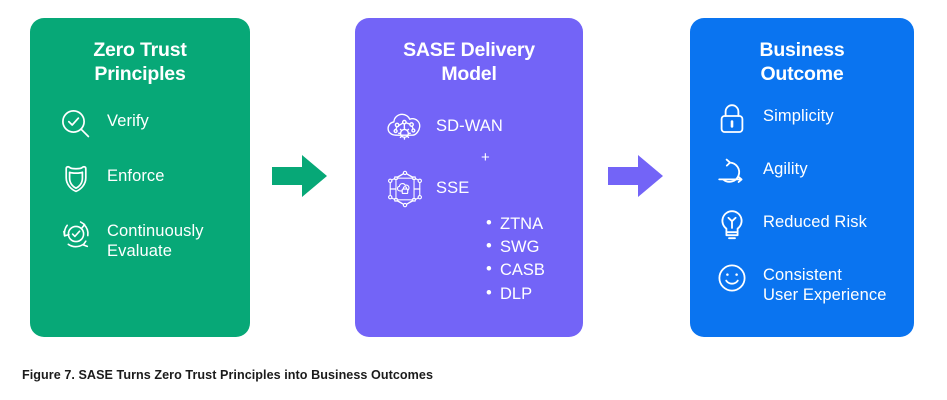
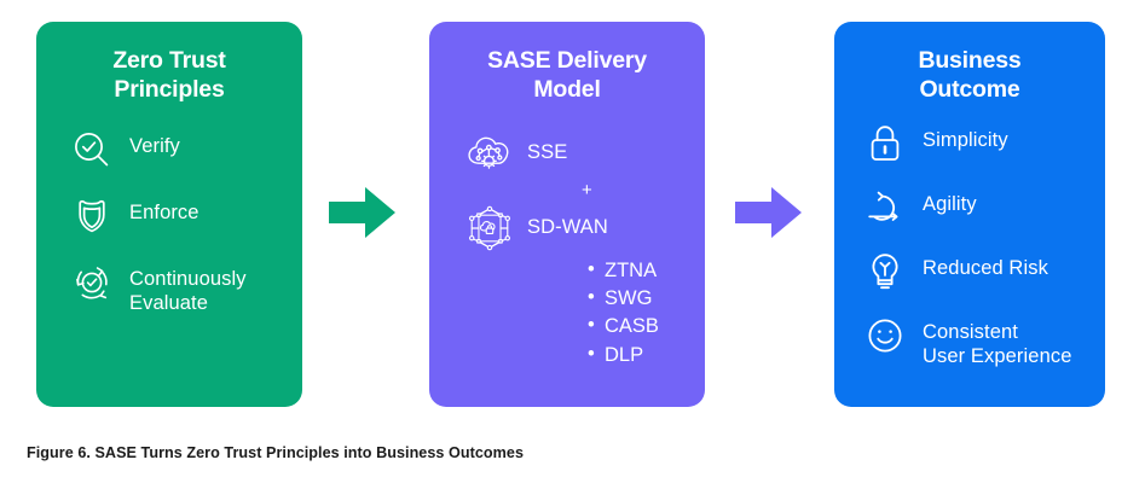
  Zero Trust
  Principles
  Verify
  Enforce
  Continuously
  Evaluate
  SASE Delivery
  Model
- SD-WAN
+ SSE
  +
- SSE
+ SD-WAN
  ZTNA
  SWG
  CASB
  DLP
  Business
  Outcome
  Simplicity
  Agility
  Reduced Risk
  Consistent
  User Experience
- Figure 7. SASE Turns Zero Trust Principles into Business Outcomes
+ Figure 6. SASE Turns Zero Trust Principles into Business Outcomes
